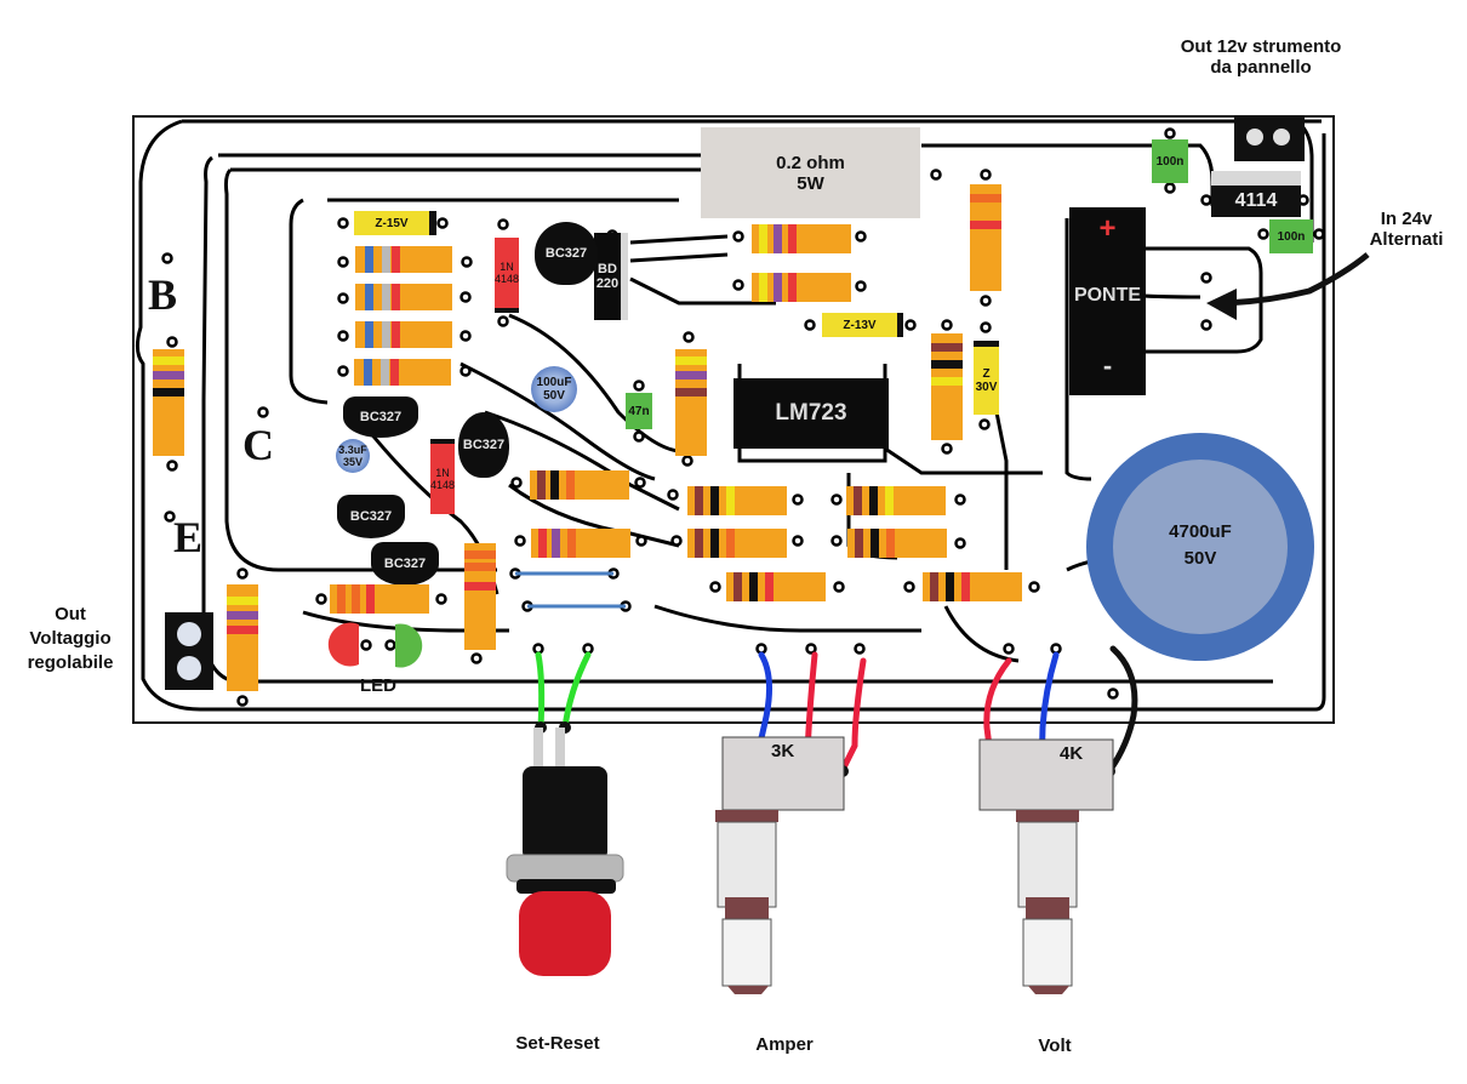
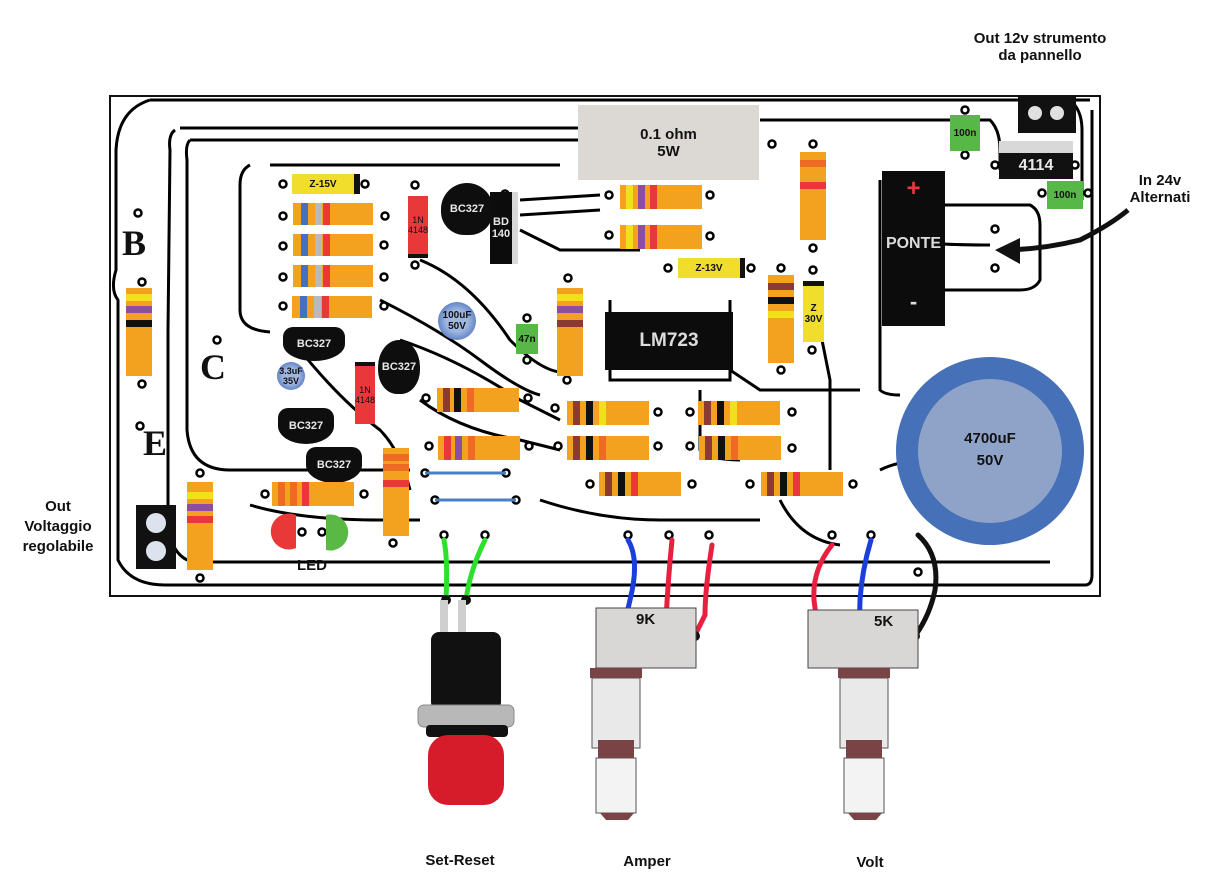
  Out 12v strumento
  da pannello
  In 24v
  Alternati
  Out
  Voltaggio
  regolabile
  LED
  Set-Reset
  Amper
  Volt
  B
  C
  E
- 0.2 ohm
+ 0.1 ohm
  5W
  LM723
  4114
  +
  PONTE
  -
  BD
- 220
+ 140
  BC327
  BC327
  BC327
  BC327
  BC327
  1N
  4148
  1N
  4148
  Z-15V
  Z-13V
  Z
  30V
  100uF
  50V
  3.3uF
  35V
  47n
  100n
  100n
  4700uF
  50V
- 3K
+ 9K
- 4K
+ 5K
